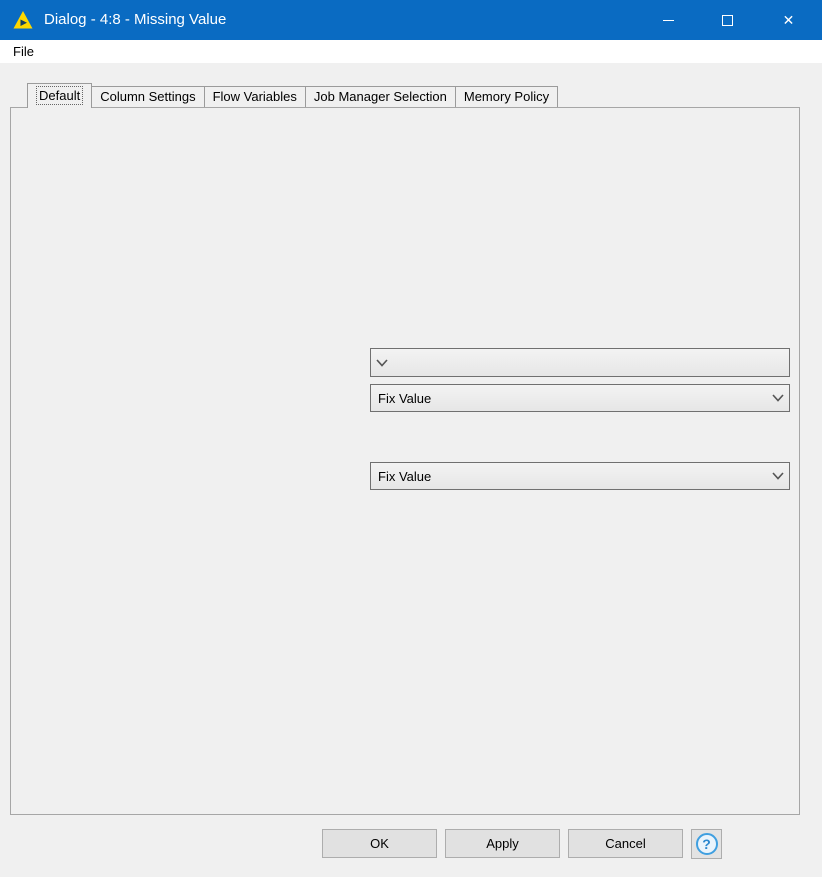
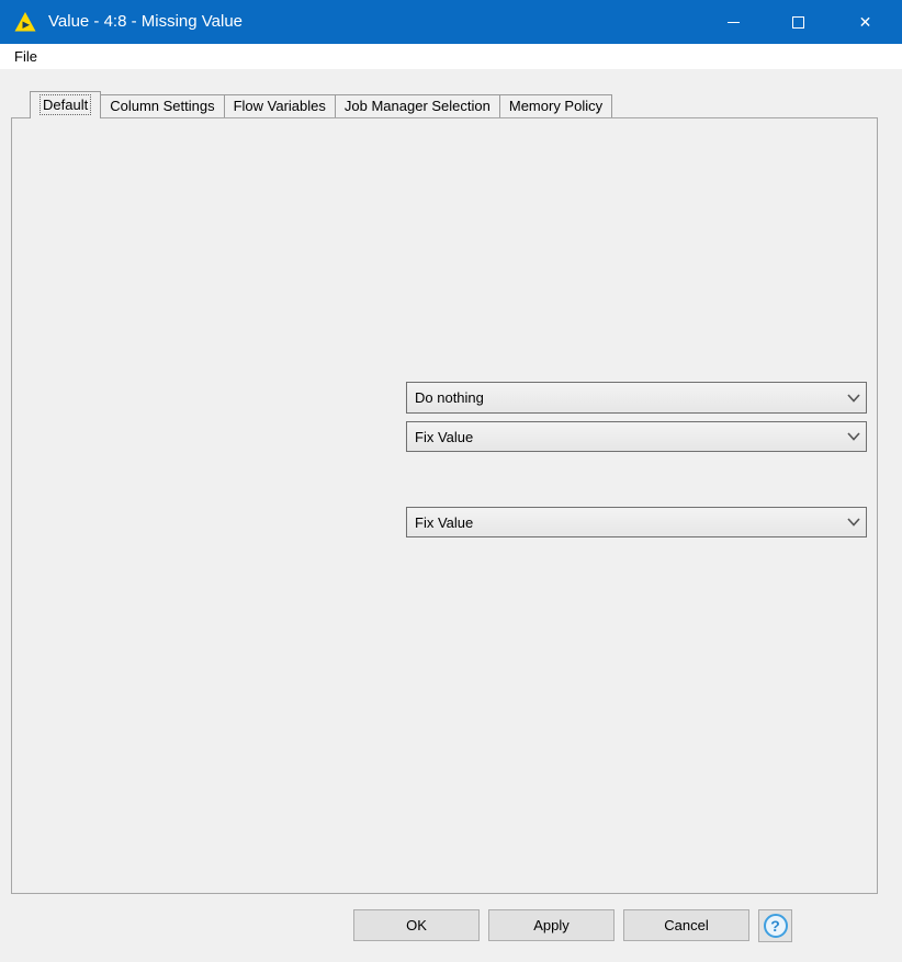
- Dialog - 4:8 - Missing Value
+ Value - 4:8 - Missing Value
  ✕
  File
  Default
  Column Settings
  Flow Variables
  Job Manager Selection
  Memory Policy
+ Do nothing
  Fix Value
  Fix Value
  OK
  Apply
  Cancel
  ?
